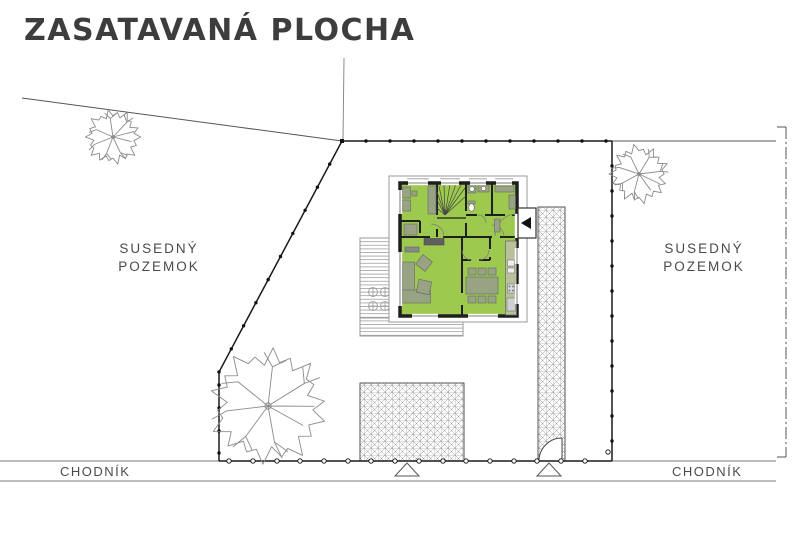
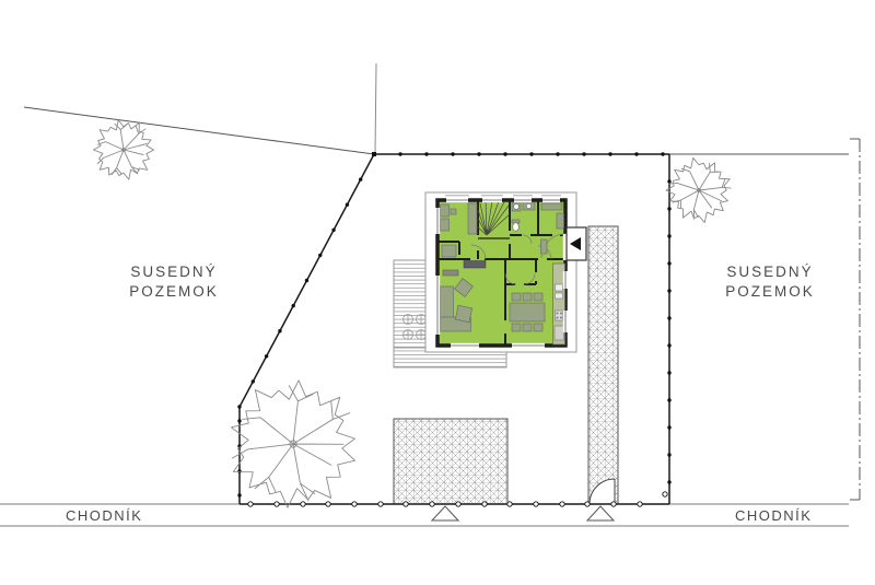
- ZASATAVANÁ PLOCHA
  SUSEDNÝ
  POZEMOK
  SUSEDNÝ
  POZEMOK
  CHODNÍK
  CHODNÍK
